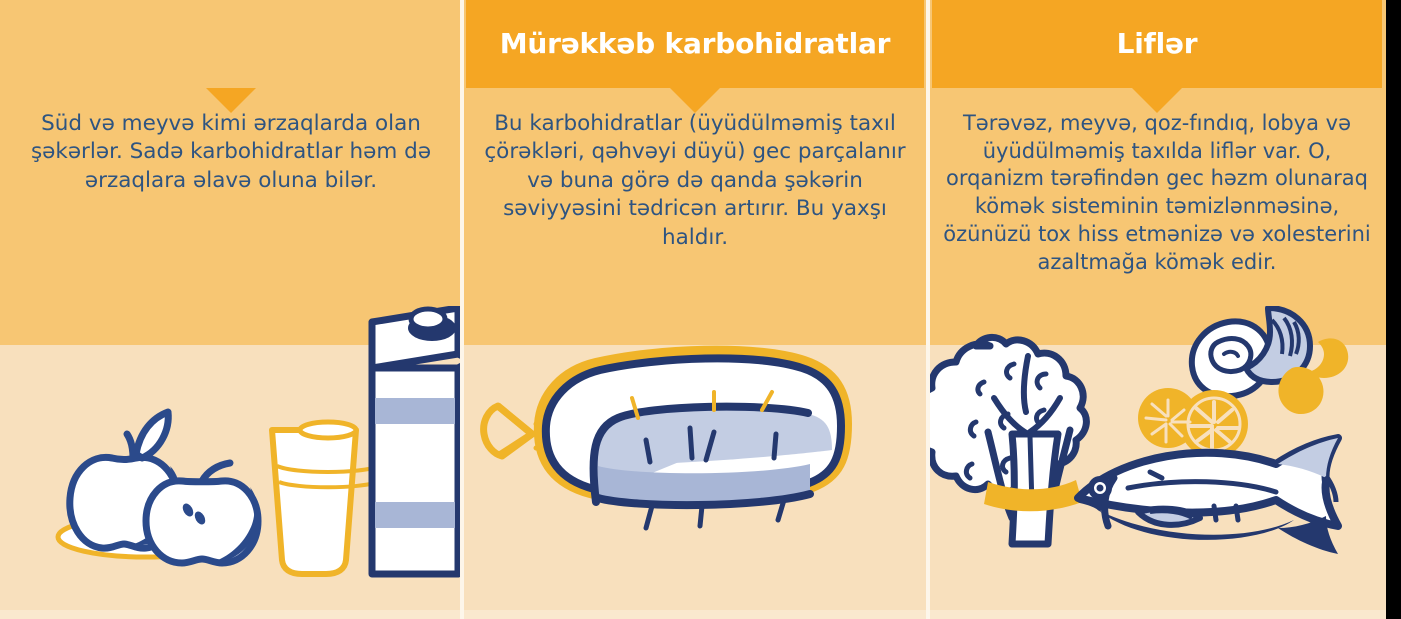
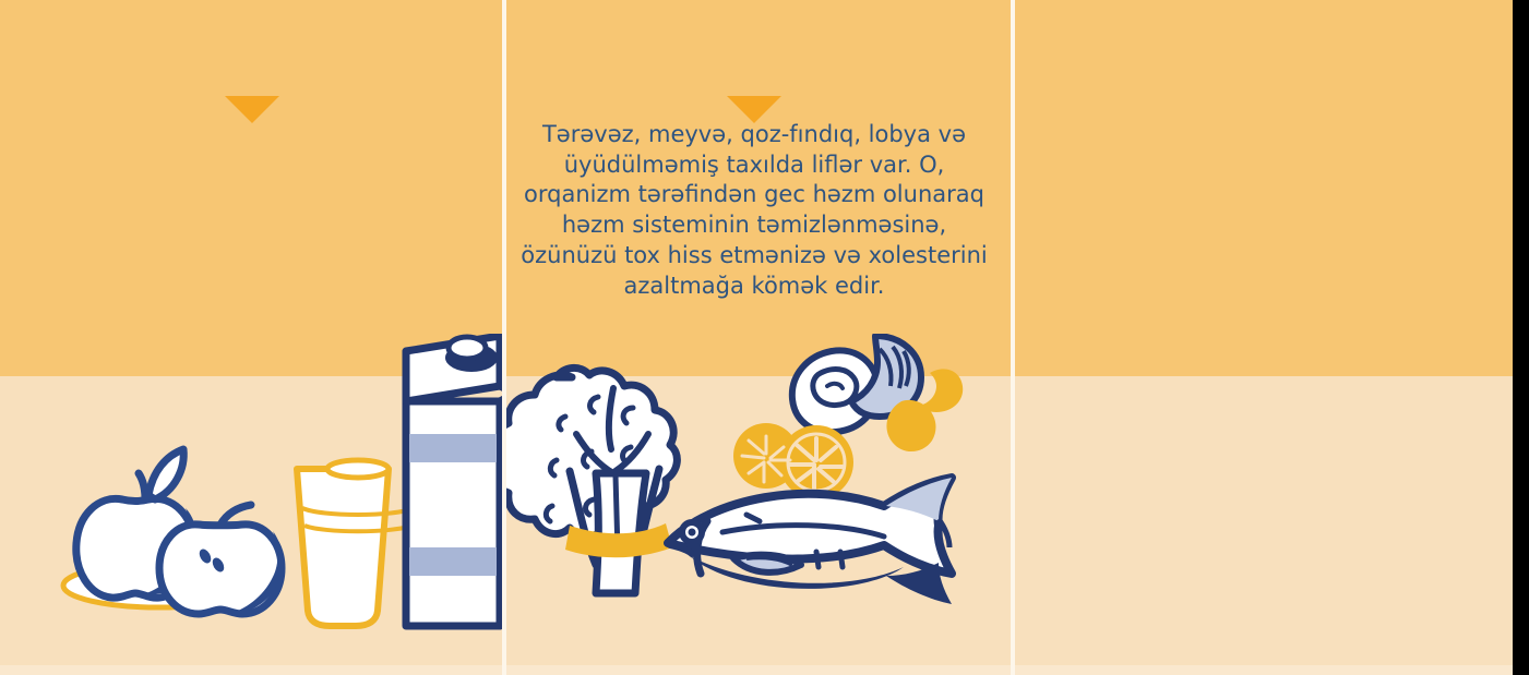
- Süd və meyvə kimi ərzaqlarda olan şəkərlər. Sadə karbohidratlar həm də ərzaqlara əlavə oluna bilər.
- Mürəkkəb karbohidratlar
- Bu karbohidratlar (üyüdülməmiş taxıl çörəkləri, qəhvəyi düyü) gec parçalanır və buna görə də qanda şəkərin səviyyəsini tədricən artırır. Bu yaxşı haldır.
- Liflər
- Tərəvəz, meyvə, qoz-fındıq, lobya və üyüdülməmiş taxılda liflər var. O, orqanizm tərəfindən gec həzm olunaraq kömək sisteminin təmizlənməsinə, özünüzü tox hiss etmənizə və xolesterini azaltmağa kömək edir.
+ Tərəvəz, meyvə, qoz-fındıq, lobya və üyüdülməmiş taxılda liflər var. O, orqanizm tərəfindən gec həzm olunaraq həzm sisteminin təmizlənməsinə, özünüzü tox hiss etmənizə və xolesterini azaltmağa kömək edir.
